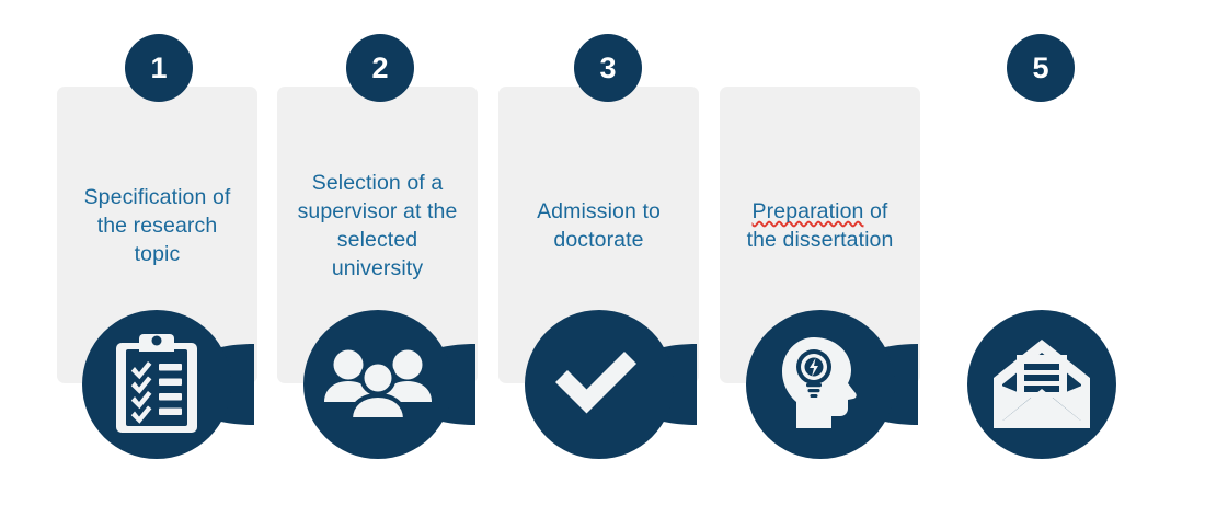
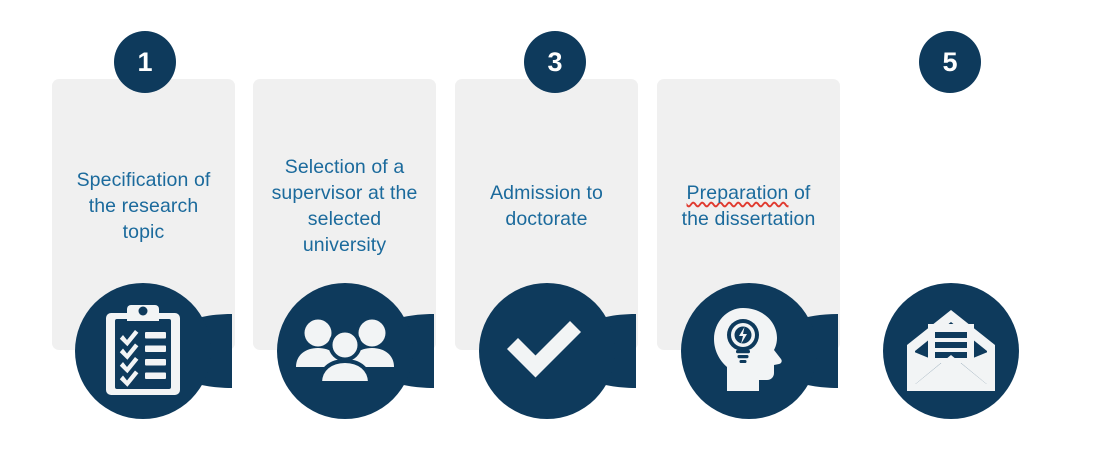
  Specification of
  the research
  topic
  Selection of a
  supervisor at the
  selected
  university
  Admission to
  doctorate
  Preparation of
  the dissertation
  1
- 2
  3
  5
